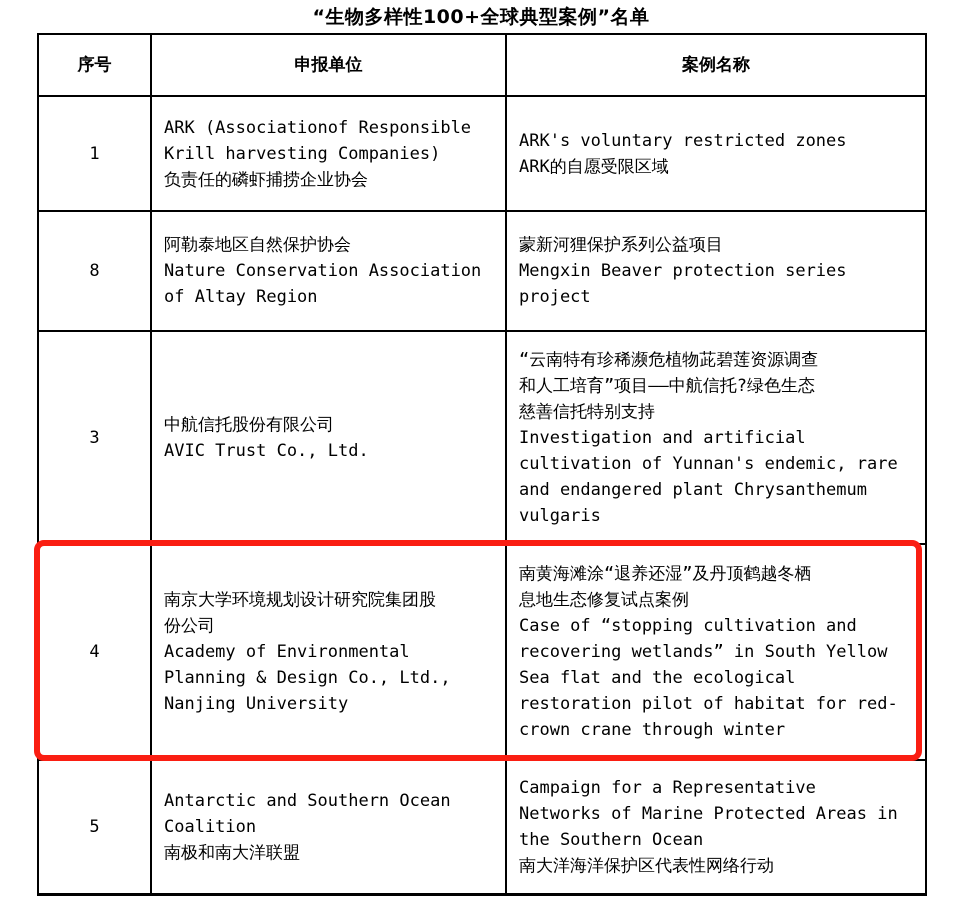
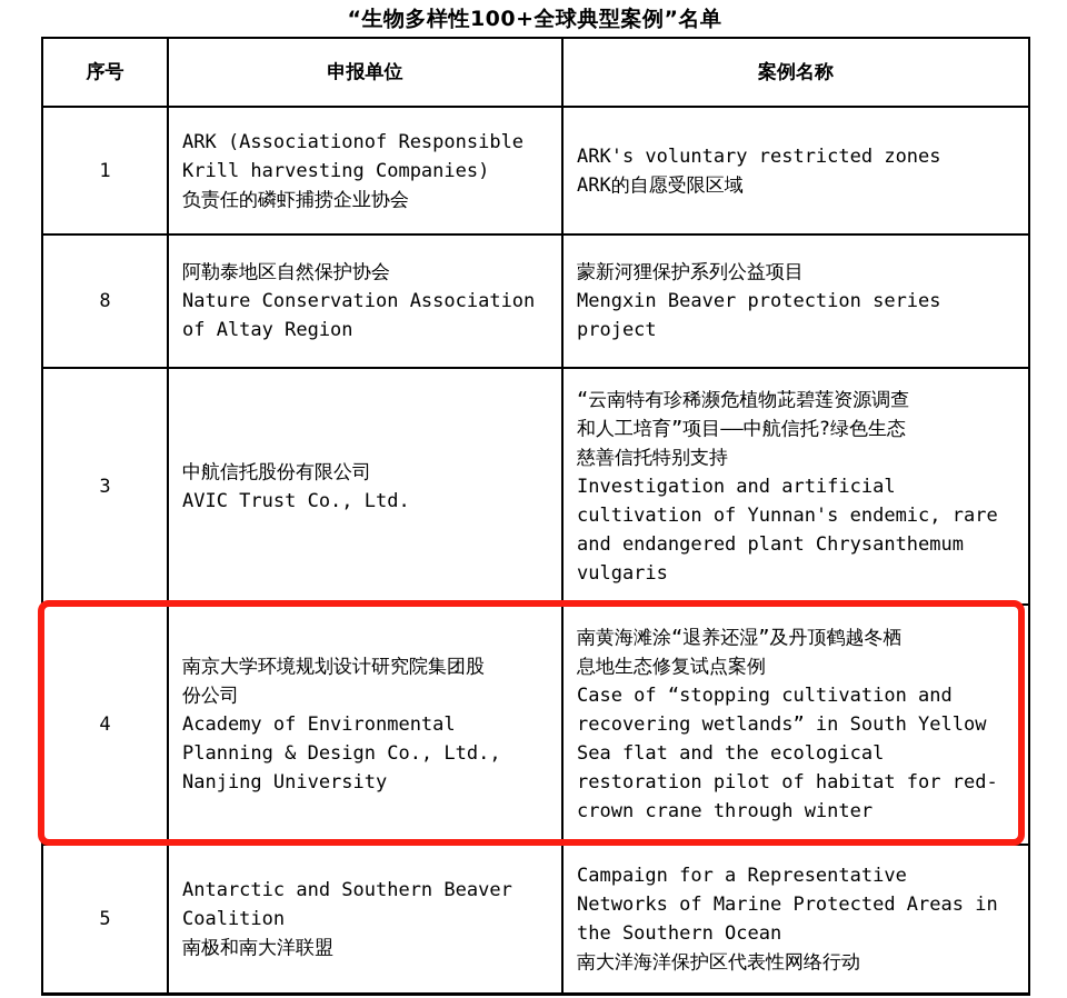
  “生物多样性100+全球典型案例”名单
  序号	申报单位	案例名称
  1	ARK (Associationof Responsible Krill harvesting Companies) 负责任的磷虾捕捞企业协会	ARK's voluntary restricted zones ARK的自愿受限区域
  8	阿勒泰地区自然保护协会 Nature Conservation Association of Altay Region	蒙新河狸保护系列公益项目 Mengxin Beaver protection series project
  3	中航信托股份有限公司 AVIC Trust Co., Ltd.	“云南特有珍稀濒危植物茈碧莲资源调查 和人工培育”项目——中航信托?绿色生态 慈善信托特别支持 Investigation and artificial cultivation of Yunnan's endemic, rare and endangered plant Chrysanthemum vulgaris
  4	南京大学环境规划设计研究院集团股 份公司 Academy of Environmental Planning & Design Co., Ltd., Nanjing University	南黄海滩涂“退养还湿”及丹顶鹤越冬栖 息地生态修复试点案例 Case of “stopping cultivation and recovering wetlands” in South Yellow Sea flat and the ecological restoration pilot of habitat for red- crown crane through winter
- 5	Antarctic and Southern Ocean Coalition 南极和南大洋联盟	Campaign for a Representative Networks of Marine Protected Areas in the Southern Ocean 南大洋海洋保护区代表性网络行动
+ 5	Antarctic and Southern Beaver Coalition 南极和南大洋联盟	Campaign for a Representative Networks of Marine Protected Areas in the Southern Ocean 南大洋海洋保护区代表性网络行动
